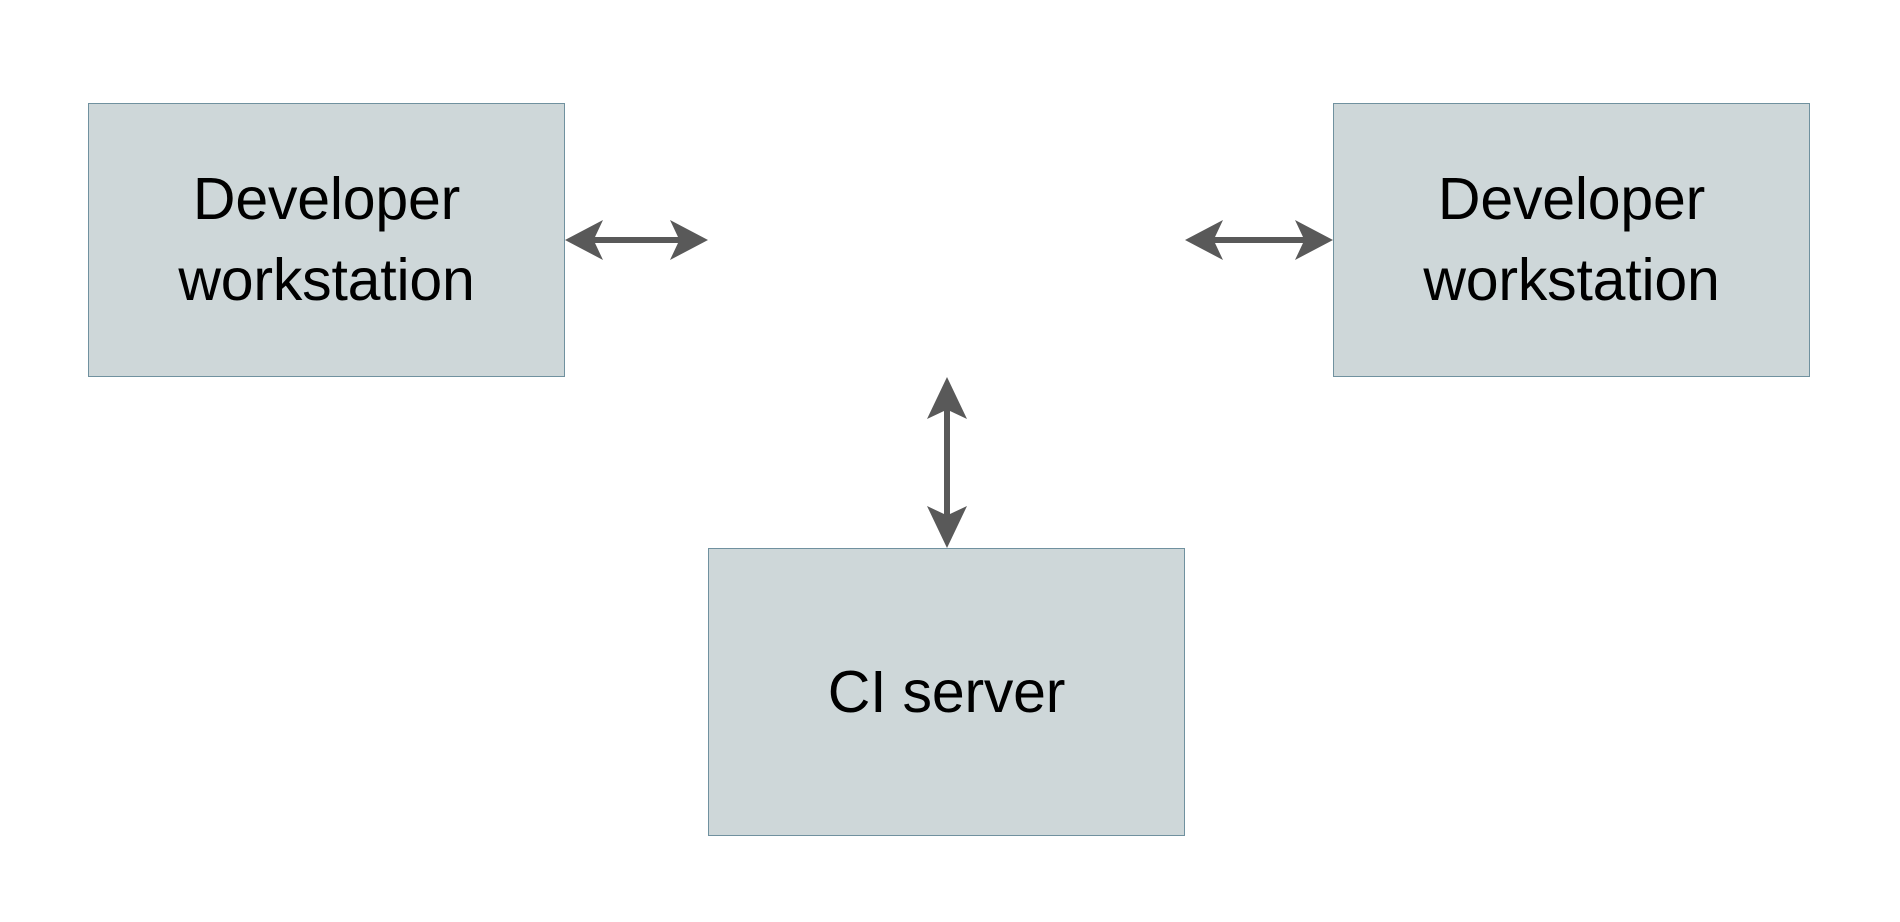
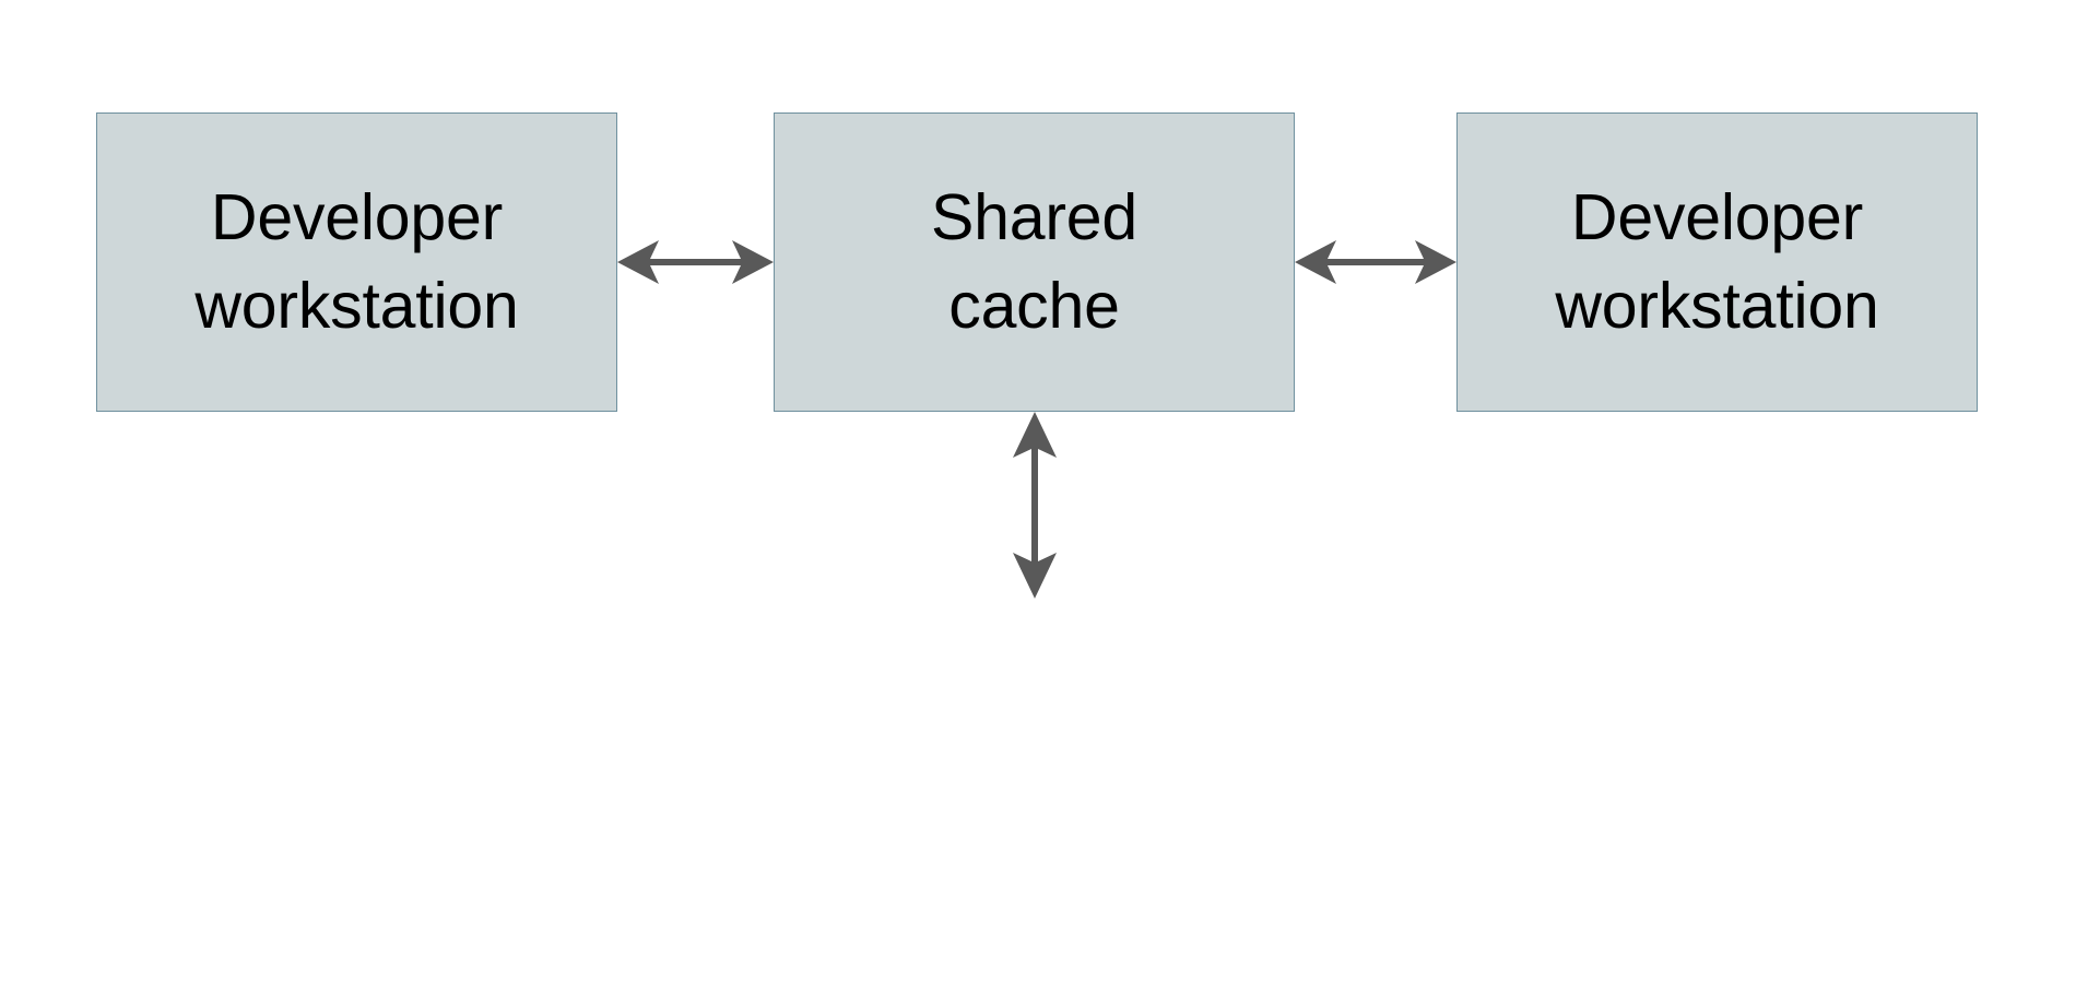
  Developer
  workstation
+ Shared
+ cache
  Developer
  workstation
- CI server
